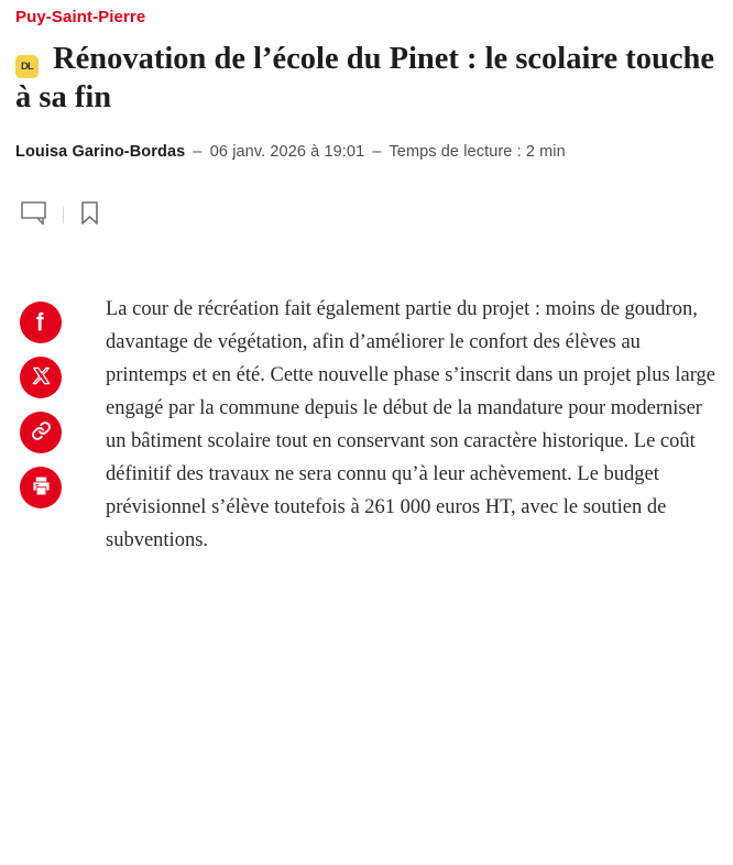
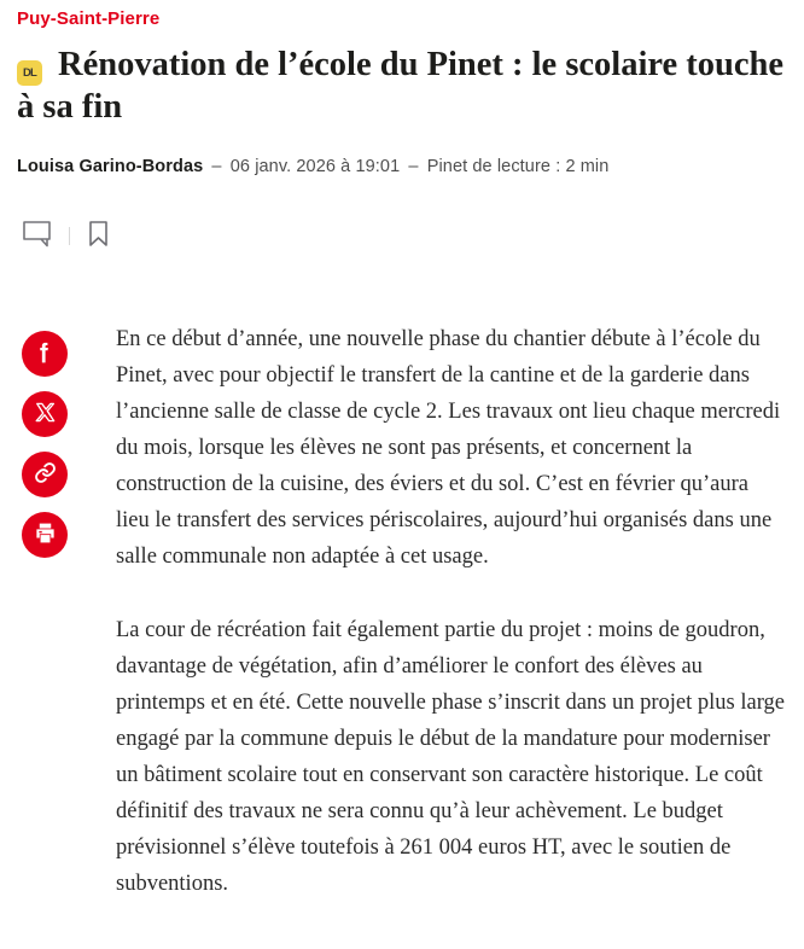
  Puy-Saint-Pierre
  DLRénovation de l’école du Pinet : le scolaire touche à sa fin
- Louisa Garino-Bordas – 06 janv. 2026 à 19:01 – Temps de lecture : 2 min
+ Louisa Garino-Bordas – 06 janv. 2026 à 19:01 – Pinet de lecture : 2 min
+ En ce début d’année, une nouvelle phase du chantier débute à l’école du Pinet, avec pour objectif le transfert de la cantine et de la garderie dans l’ancienne salle de classe de cycle 2. Les travaux ont lieu chaque mercredi du mois, lorsque les élèves ne sont pas présents, et concernent la construction de la cuisine, des éviers et du sol. C’est en février qu’aura lieu le transfert des services périscolaires, aujourd’hui organisés dans une salle communale non adaptée à cet usage.
- La cour de récréation fait également partie du projet : moins de goudron, davantage de végétation, afin d’améliorer le confort des élèves au printemps et en été. Cette nouvelle phase s’inscrit dans un projet plus large engagé par la commune depuis le début de la mandature pour moderniser un bâtiment scolaire tout en conservant son caractère historique. Le coût définitif des travaux ne sera connu qu’à leur achèvement. Le budget prévisionnel s’élève toutefois à 261 000 euros HT, avec le soutien de subventions.
+ La cour de récréation fait également partie du projet : moins de goudron, davantage de végétation, afin d’améliorer le confort des élèves au printemps et en été. Cette nouvelle phase s’inscrit dans un projet plus large engagé par la commune depuis le début de la mandature pour moderniser un bâtiment scolaire tout en conservant son caractère historique. Le coût définitif des travaux ne sera connu qu’à leur achèvement. Le budget prévisionnel s’élève toutefois à 261 004 euros HT, avec le soutien de subventions.
